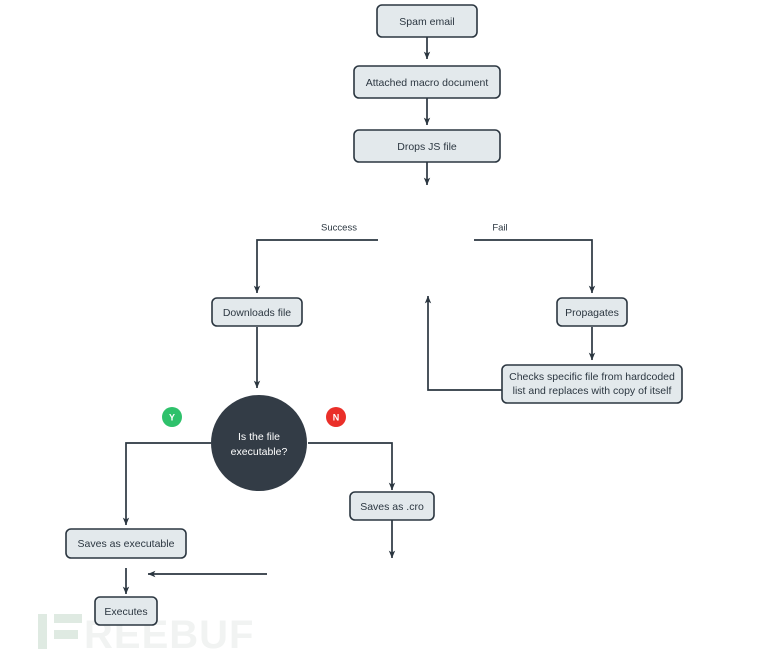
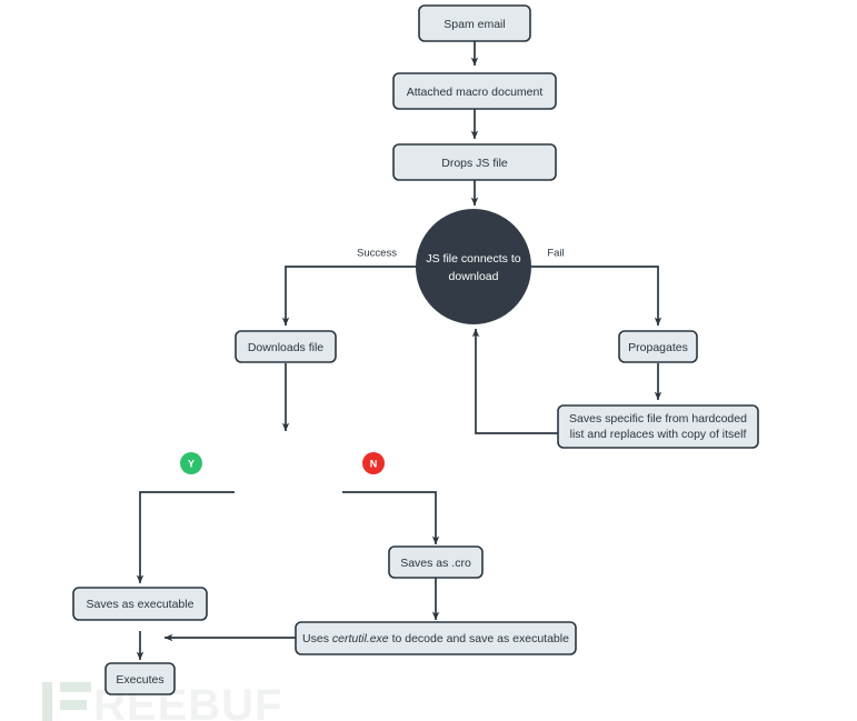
  REEBUF
  Spam email
  Attached macro document
  Drops JS file
+ JS file connects to
+ download
  Success
  Fail
  Downloads file
  Propagates
- Checks specific file from hardcoded
+ Saves specific file from hardcoded
  list and replaces with copy of itself
- Is the file
- executable?
  Y
  N
  Saves as .cro
  Saves as executable
+ Uses certutil.exe to decode and save as executable
  Executes
